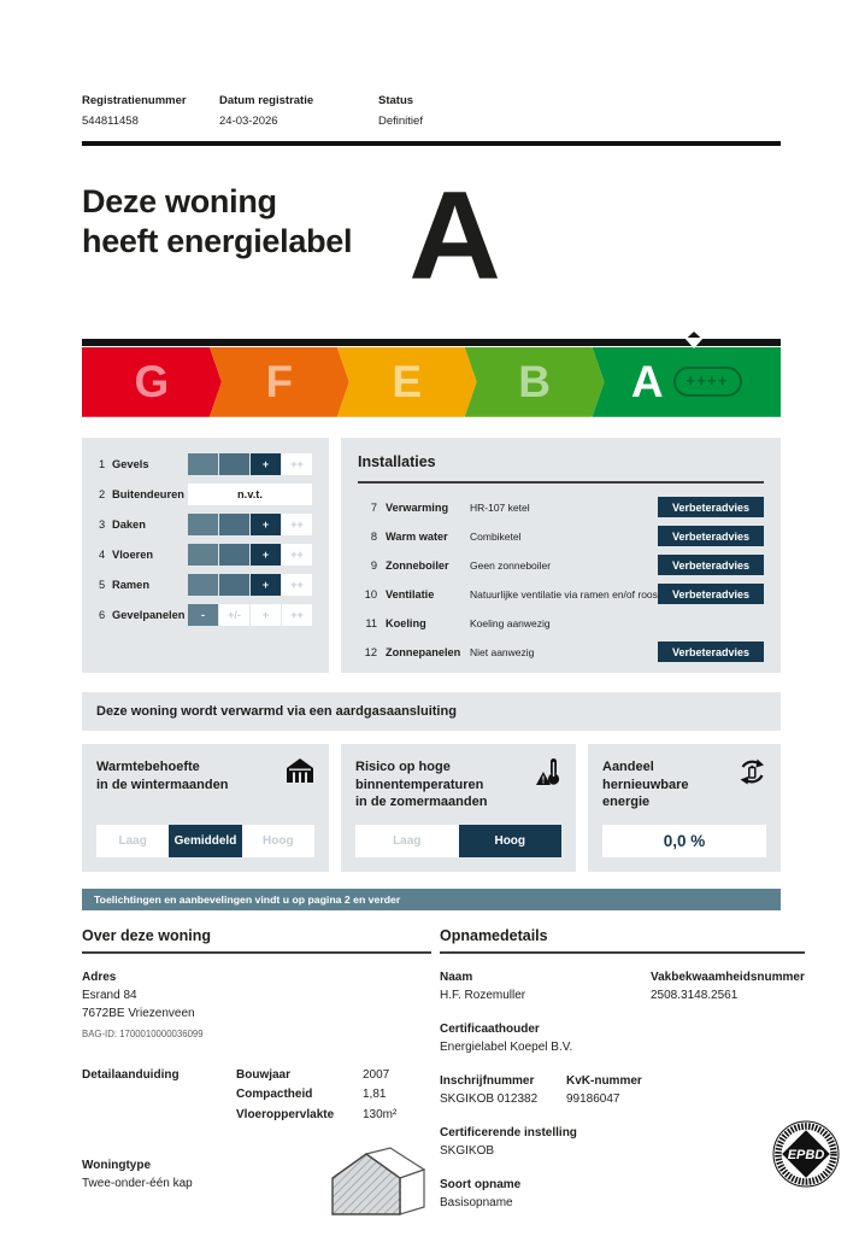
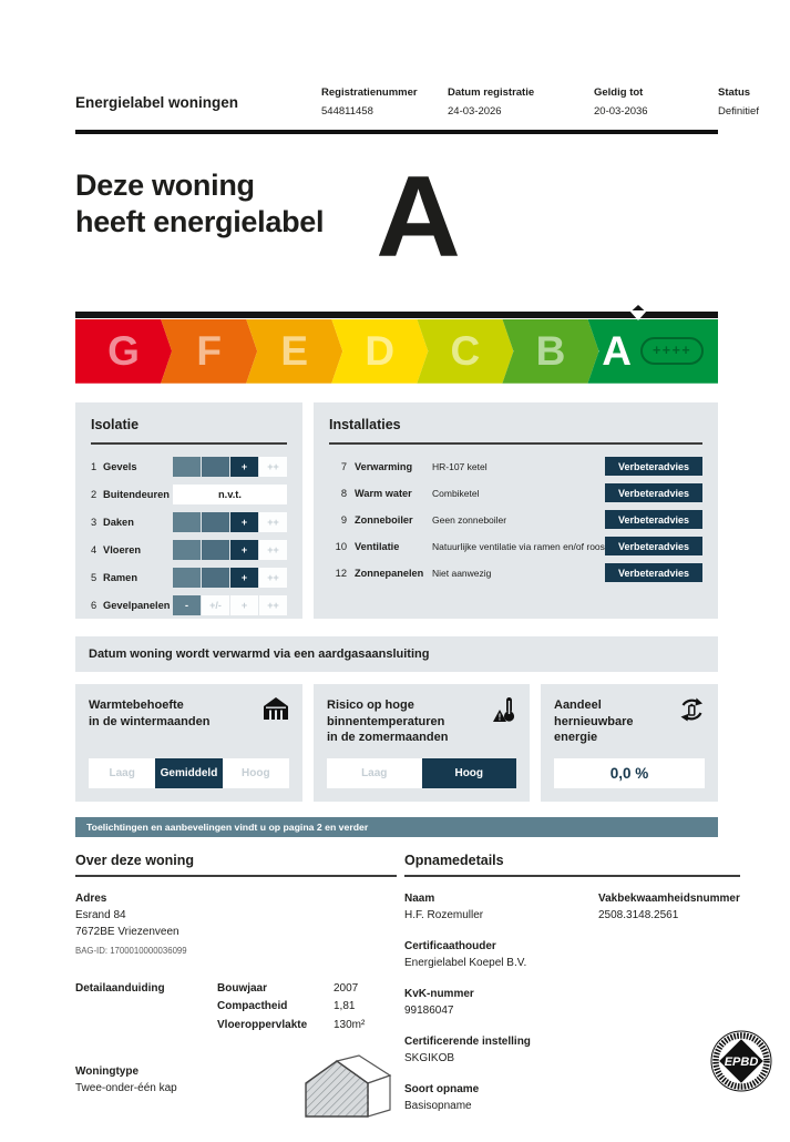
+ Energielabel woningen
  Registratienummer
  544811458
  Datum registratie
  24-03-2026
+ Geldig tot
+ 20-03-2036
  Status
  Definitief
  Deze woning
  heeft energielabel
  A
  G
  F
  E
+ D
+ C
  B
  A
  ++++
+ Isolatie
  1
  Gevels
  +
  ++
  2
  Buitendeuren
  n.v.t.
  3
  Daken
  +
  ++
  4
  Vloeren
  +
  ++
  5
  Ramen
  +
  ++
  6
  Gevelpanelen
  -
  +/-
  +
  ++
  Installaties
  7
  Verwarming
  HR-107 ketel
  Verbeteradvies
  8
  Warm water
  Combiketel
  Verbeteradvies
  9
  Zonneboiler
  Geen zonneboiler
  Verbeteradvies
  10
  Ventilatie
  Natuurlijke ventilatie via ramen en/of roos
  Verbeteradvies
- 11
- Koeling
- Koeling aanwezig
  12
  Zonnepanelen
  Niet aanwezig
  Verbeteradvies
- Deze woning wordt verwarmd via een aardgasaansluiting
+ Datum woning wordt verwarmd via een aardgasaansluiting
  Warmtebehoefte
  in de wintermaanden
  Laag
  Gemiddeld
  Hoog
  Risico op hoge
  binnentemperaturen
  in de zomermaanden
  !
  Laag
  Hoog
  Aandeel hernieuwbare
  energie
  0,0 %
  Toelichtingen en aanbevelingen vindt u op pagina 2 en verder
  Over deze woning
  Adres
  Esrand 84
  7672BE Vriezenveen
  BAG-ID: 1700010000036099
  Detailaanduiding
  Bouwjaar
  2007
  Compactheid
  1,81
  Vloeroppervlakte
  130m²
  Woningtype
  Twee-onder-één kap
  Opnamedetails
  Naam
  H.F. Rozemuller
  Vakbekwaamheidsnummer
  2508.3148.2561
  Certificaathouder
  Energielabel Koepel B.V.
- Inschrijfnummer
- SKGIKOB 012382
  KvK-nummer
  99186047
  Certificerende instelling
  SKGIKOB
  Soort opname
  Basisopname
  EPBD
